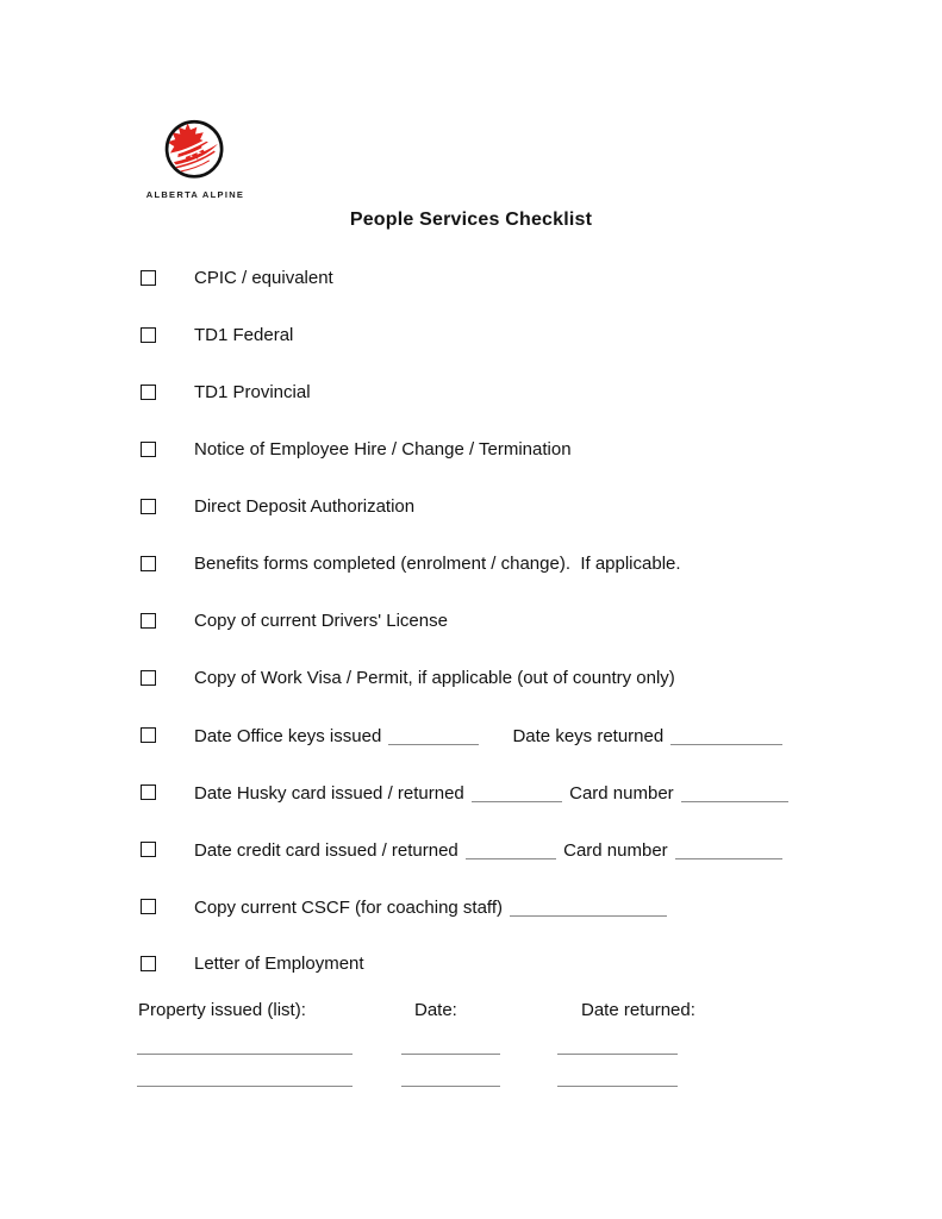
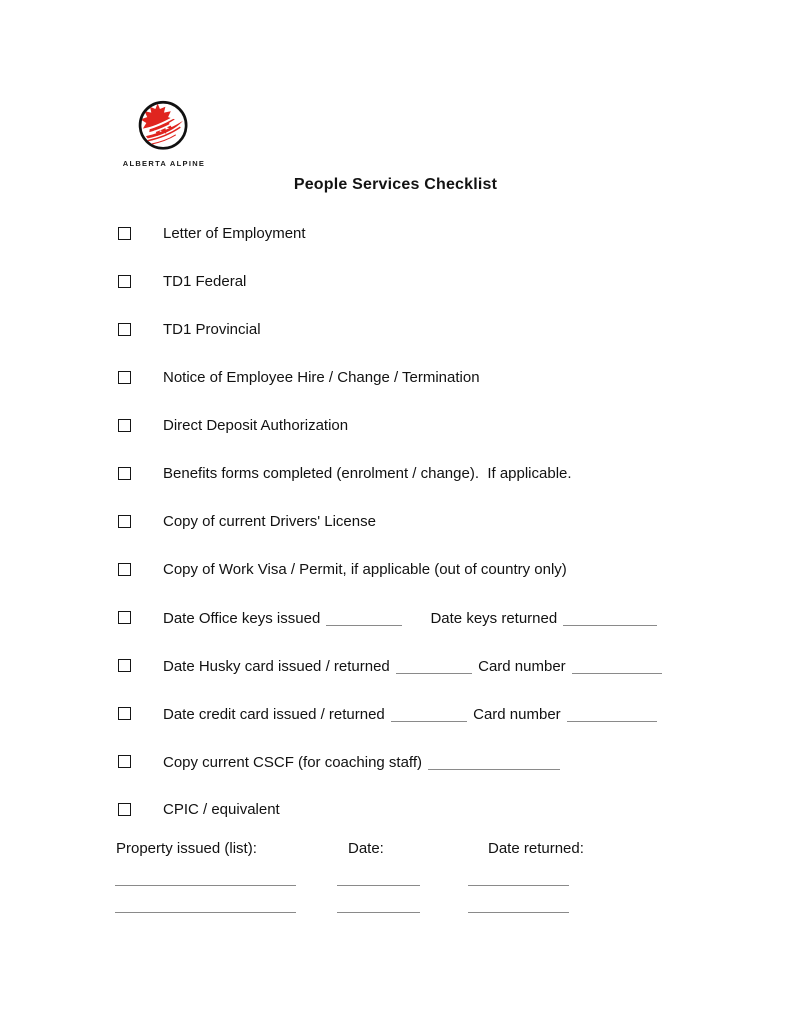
  ALBERTA ALPINE
  People Services Checklist
- CPIC / equivalent
+ Letter of Employment
  TD1 Federal
  TD1 Provincial
  Notice of Employee Hire / Change / Termination
  Direct Deposit Authorization
  Benefits forms completed (enrolment / change). If applicable.
  Copy of current Drivers' License
  Copy of Work Visa / Permit, if applicable (out of country only)
  Date Office keys issued Date keys returned
  Date Husky card issued / returned Card number
  Date credit card issued / returned Card number
  Copy current CSCF (for coaching staff)
- Letter of Employment
+ CPIC / equivalent
  Property issued (list):
  Date:
  Date returned:
